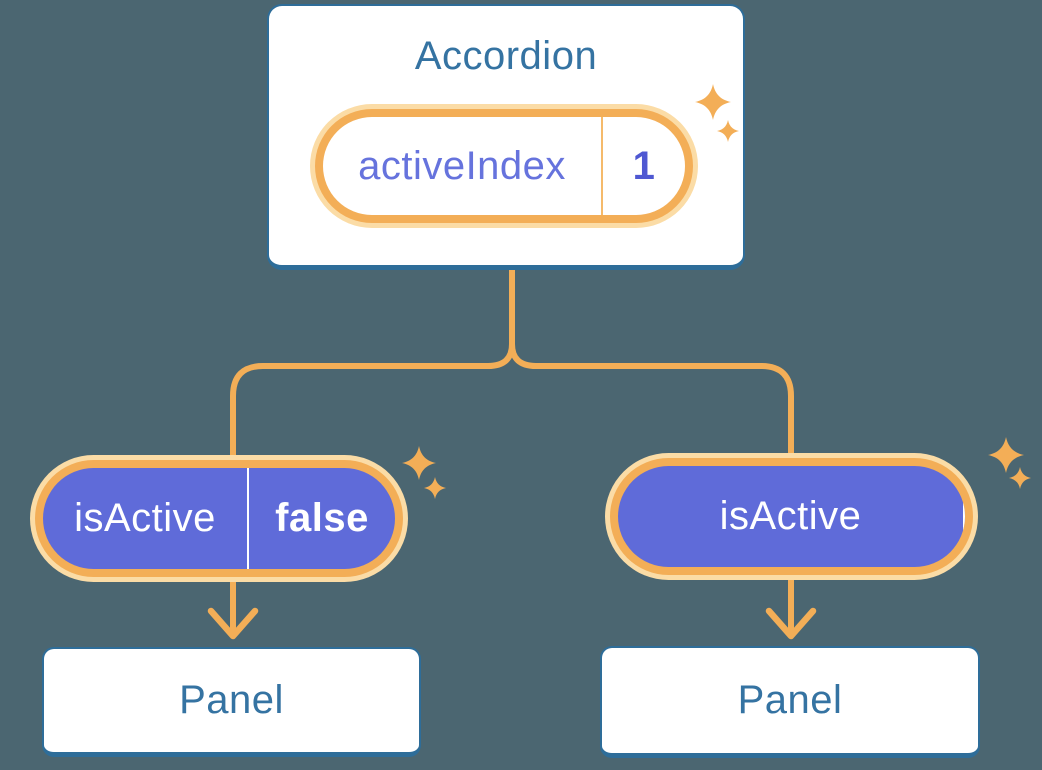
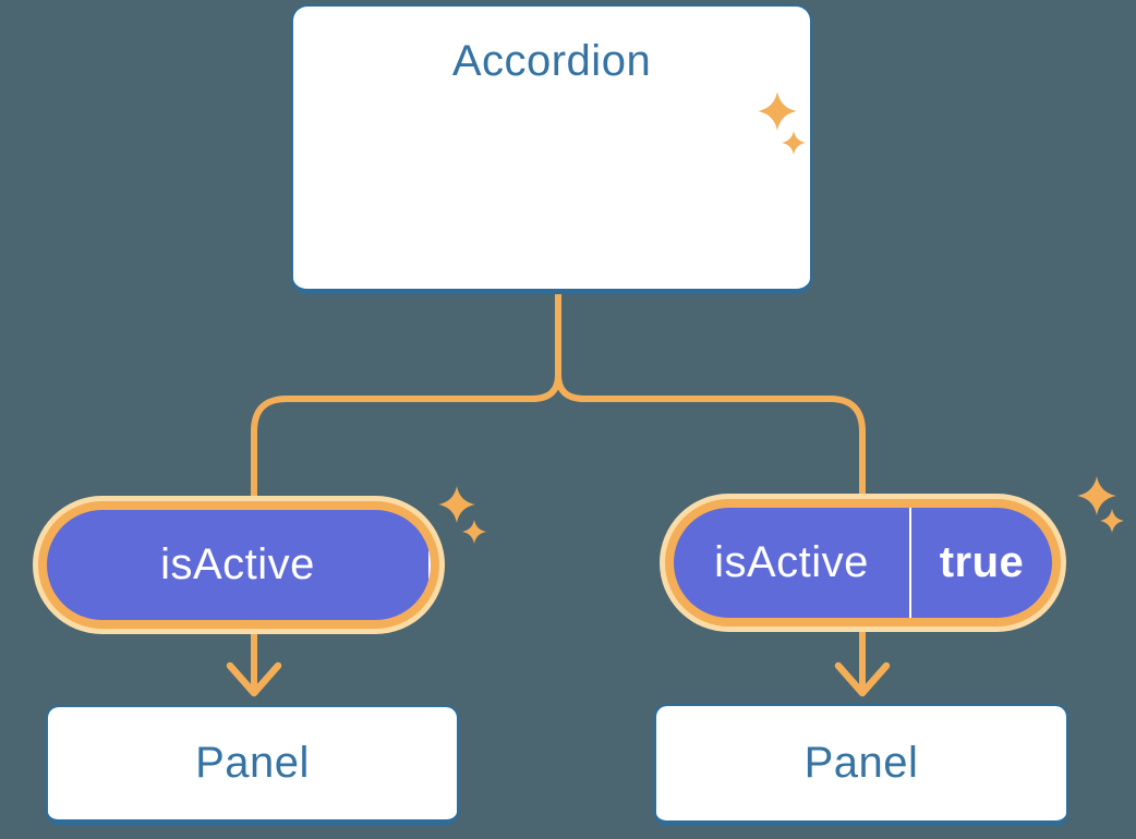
  Accordion
- activeIndex
- 1
  isActive
- false
  isActive
+ true
  Panel
  Panel
